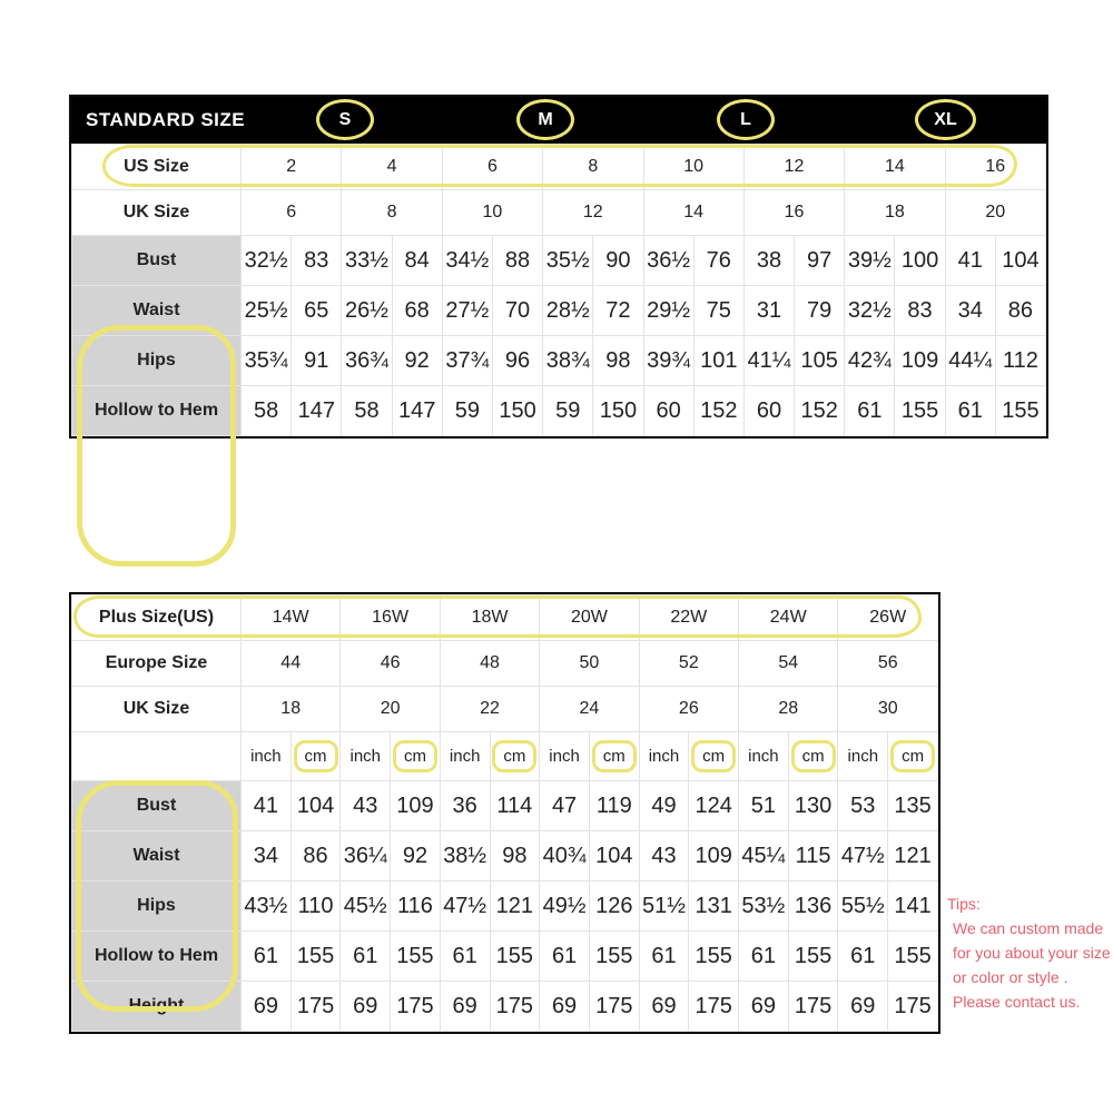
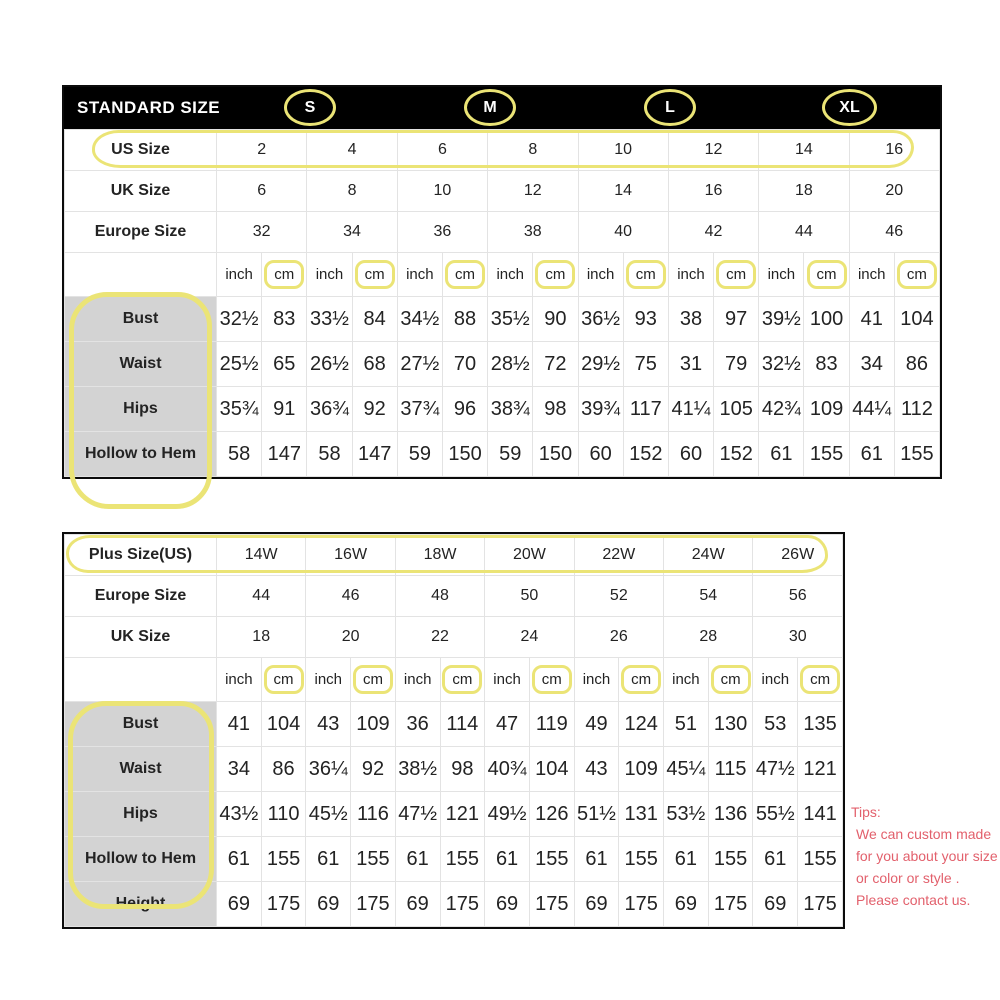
  STANDARD SIZE
  S
  M
  L
  XL
  US Size	2	4	6	8	10	12	14	16
  UK Size	6	8	10	12	14	16	18	20
+ Europe Size	32	34	36	38	40	42	44	46
+ 	inch	cm	inch	cm	inch	cm	inch	cm	inch	cm	inch	cm	inch	cm	inch	cm
- Bust	32½	83	33½	84	34½	88	35½	90	36½	76	38	97	39½	100	41	104
+ Bust	32½	83	33½	84	34½	88	35½	90	36½	93	38	97	39½	100	41	104
  Waist	25½	65	26½	68	27½	70	28½	72	29½	75	31	79	32½	83	34	86
- Hips	35¾	91	36¾	92	37¾	96	38¾	98	39¾	101	41¼	105	42¾	109	44¼	112
+ Hips	35¾	91	36¾	92	37¾	96	38¾	98	39¾	117	41¼	105	42¾	109	44¼	112
  Hollow to Hem	58	147	58	147	59	150	59	150	60	152	60	152	61	155	61	155
  Plus Size(US)	14W	16W	18W	20W	22W	24W	26W
  Europe Size	44	46	48	50	52	54	56
  UK Size	18	20	22	24	26	28	30
  	inch	cm	inch	cm	inch	cm	inch	cm	inch	cm	inch	cm	inch	cm
  Bust	41	104	43	109	36	114	47	119	49	124	51	130	53	135
  Waist	34	86	36¼	92	38½	98	40¾	104	43	109	45¼	115	47½	121
  Hips	43½	110	45½	116	47½	121	49½	126	51½	131	53½	136	55½	141
  Hollow to Hem	61	155	61	155	61	155	61	155	61	155	61	155	61	155
  Height	69	175	69	175	69	175	69	175	69	175	69	175	69	175
  Tips:
  We can custom made
  for you about your size
  or color or style .
  Please contact us.
